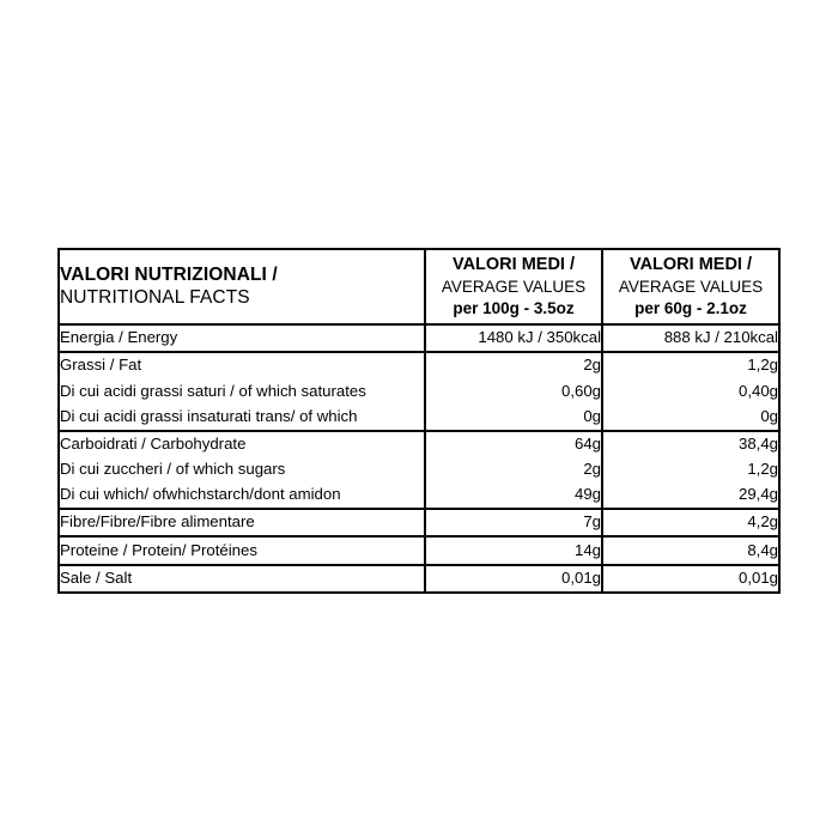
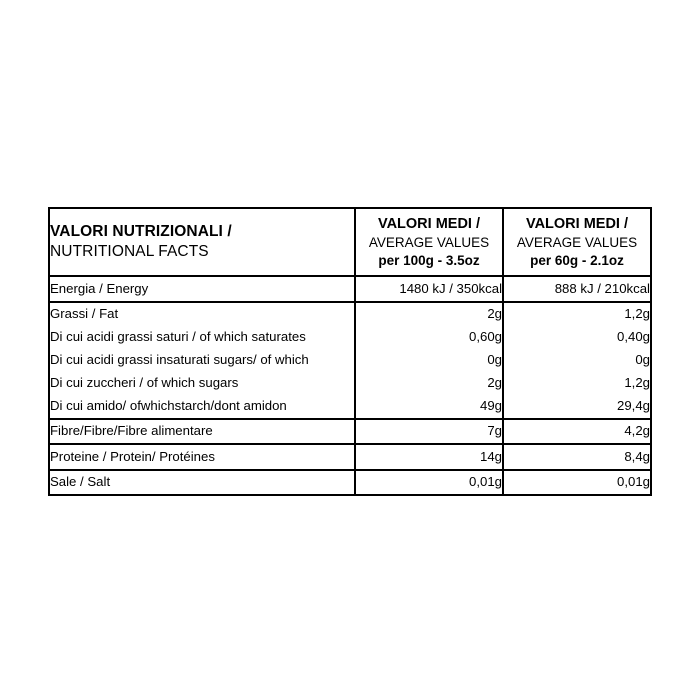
  VALORI NUTRIZIONALI / NUTRITIONAL FACTS	VALORI MEDI / AVERAGE VALUES per 100g - 3.5oz	VALORI MEDI / AVERAGE VALUES per 60g - 2.1oz
  Energia / Energy	1480 kJ / 350kcal	888 kJ / 210kcal
  Grassi / Fat	2g	1,2g
  Di cui acidi grassi saturi / of which saturates	0,60g	0,40g
- Di cui acidi grassi insaturati trans/ of which	0g	0g
+ Di cui acidi grassi insaturati sugars/ of which	0g	0g
- Carboidrati / Carbohydrate	64g	38,4g
  Di cui zuccheri / of which sugars	2g	1,2g
- Di cui which/ ofwhichstarch/dont amidon	49g	29,4g
+ Di cui amido/ ofwhichstarch/dont amidon	49g	29,4g
  Fibre/Fibre/Fibre alimentare	7g	4,2g
  Proteine / Protein/ Protéines	14g	8,4g
  Sale / Salt	0,01g	0,01g
